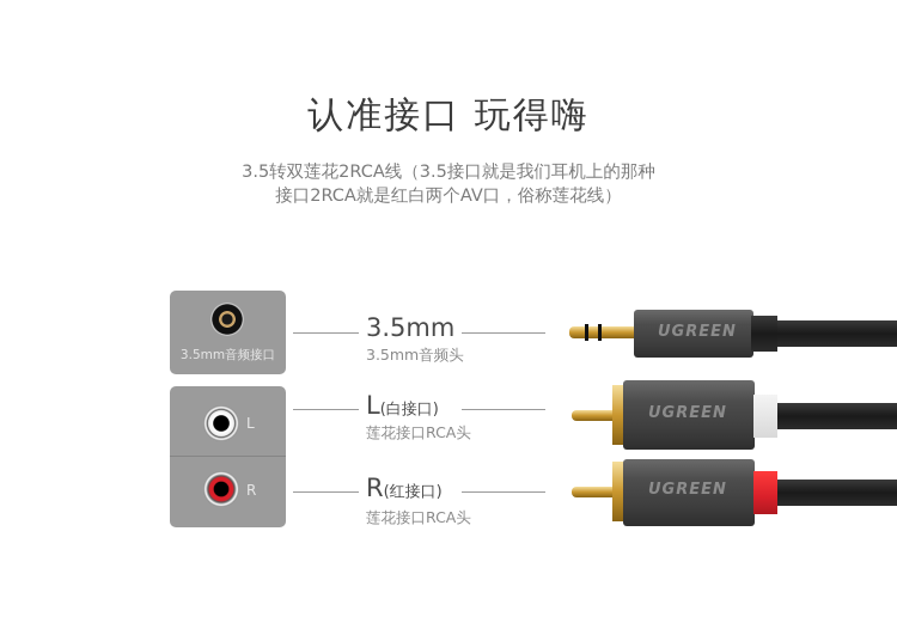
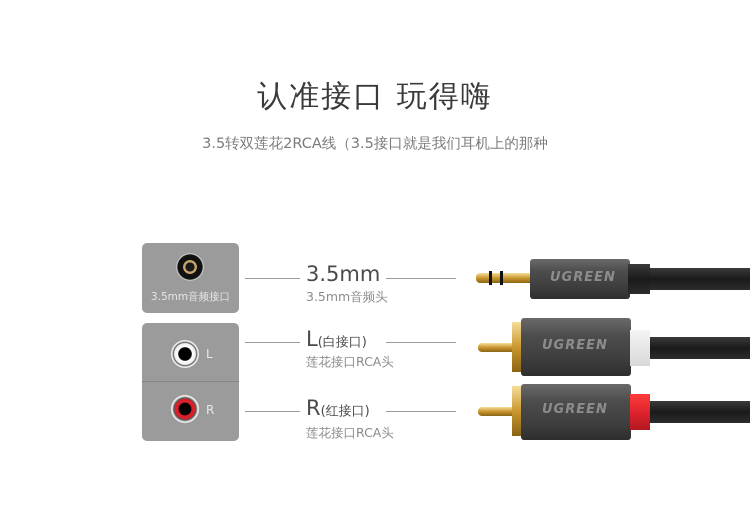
  认准接口 玩得嗨
  3.5转双莲花2RCA线（3.5接口就是我们耳机上的那种
- 接口2RCA就是红白两个AV口，俗称莲花线）
  3.5mm音频接口
  L
  R
  3.5mm
  3.5mm音频头
  L(白接口)
  莲花接口RCA头
  R(红接口)
  莲花接口RCA头
  UGREEN
  UGREEN
  UGREEN
